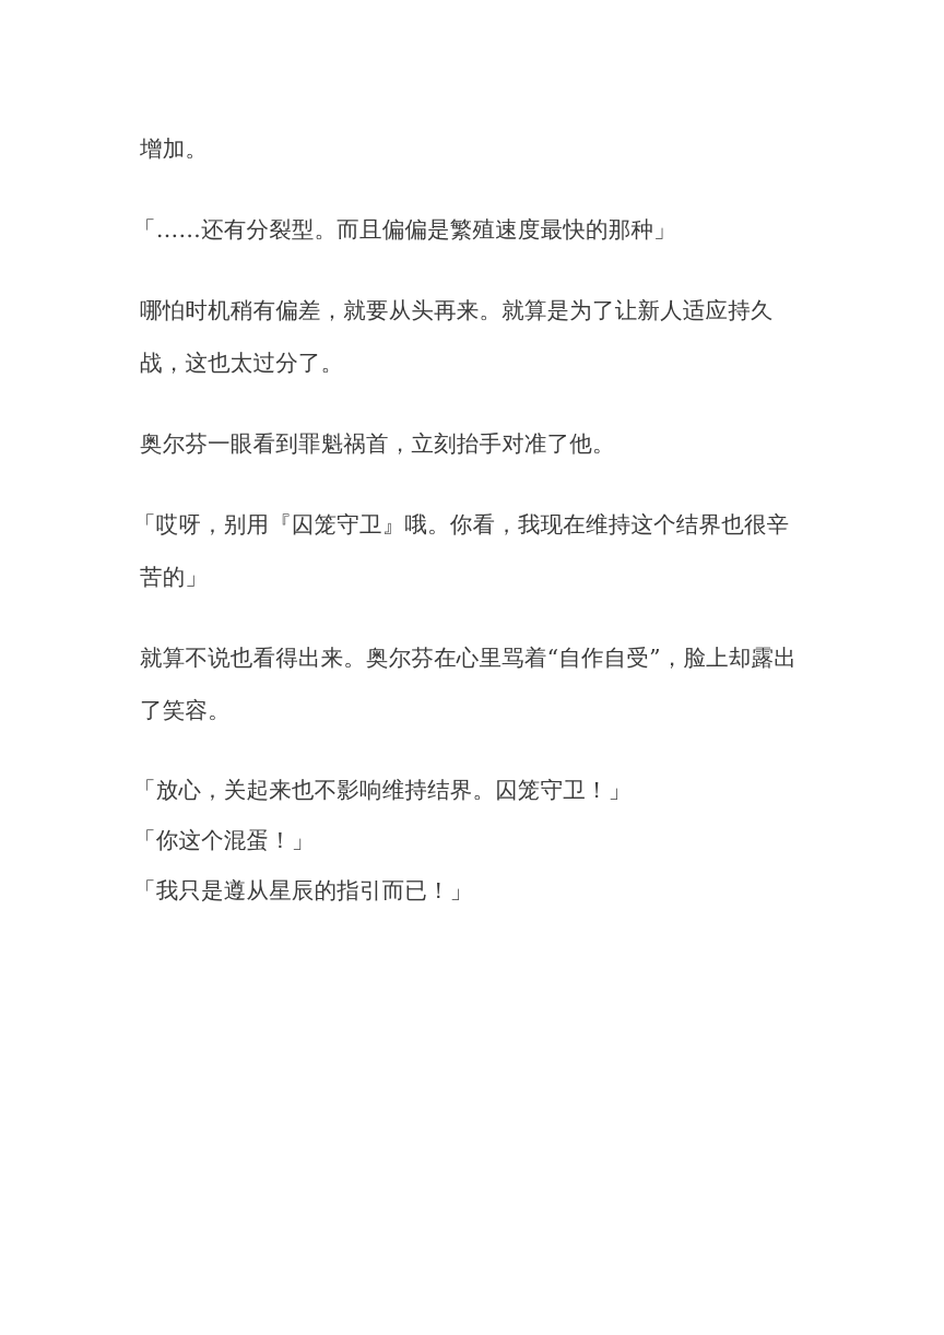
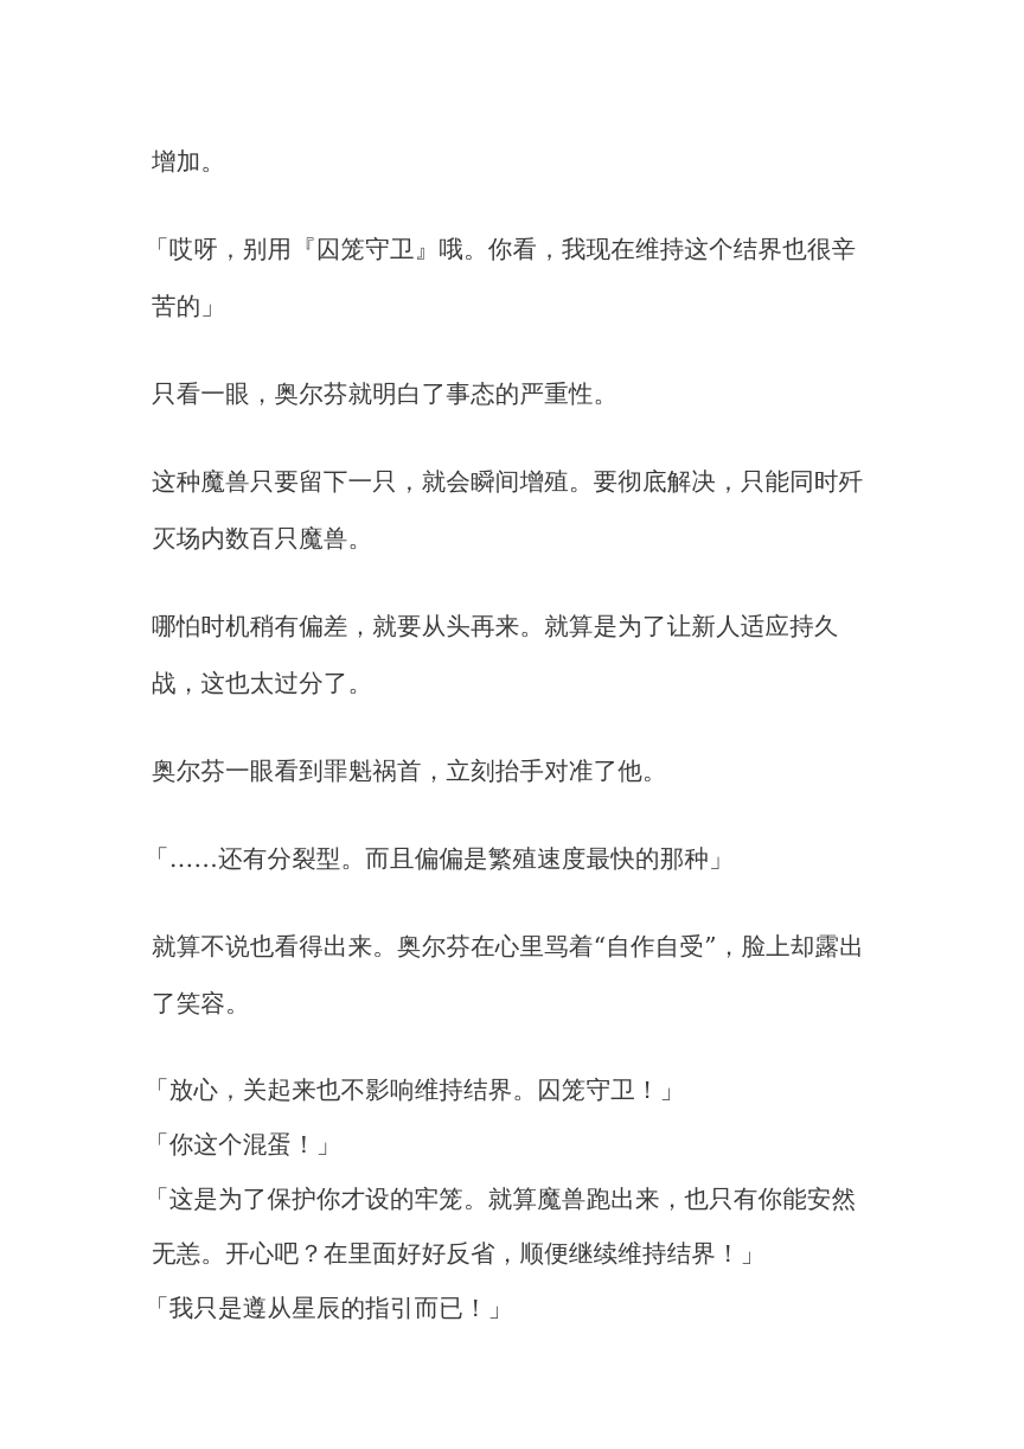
  增加。
- 「……还有分裂型。而且偏偏是繁殖速度最快的那种」
+ 「哎呀，别用『囚笼守卫』哦。你看，我现在维持这个结界也很辛苦的」
+ 只看一眼，奥尔芬就明白了事态的严重性。
+ 这种魔兽只要留下一只，就会瞬间增殖。要彻底解决，只能同时歼灭场内数百只魔兽。
  哪怕时机稍有偏差，就要从头再来。就算是为了让新人适应持久战，这也太过分了。
  奥尔芬一眼看到罪魁祸首，立刻抬手对准了他。
- 「哎呀，别用『囚笼守卫』哦。你看，我现在维持这个结界也很辛苦的」
+ 「……还有分裂型。而且偏偏是繁殖速度最快的那种」
  就算不说也看得出来。奥尔芬在心里骂着“自作自受”，脸上却露出了笑容。
  「放心，关起来也不影响维持结界。囚笼守卫！」
  「你这个混蛋！」
+ 「这是为了保护你才设的牢笼。就算魔兽跑出来，也只有你能安然无恙。开心吧？在里面好好反省，顺便继续维持结界！」
  「我只是遵从星辰的指引而已！」
